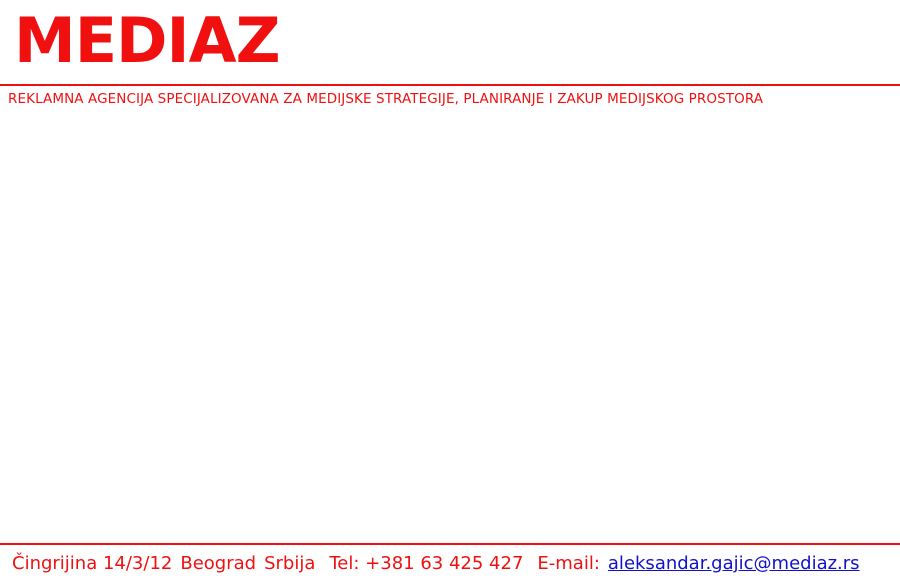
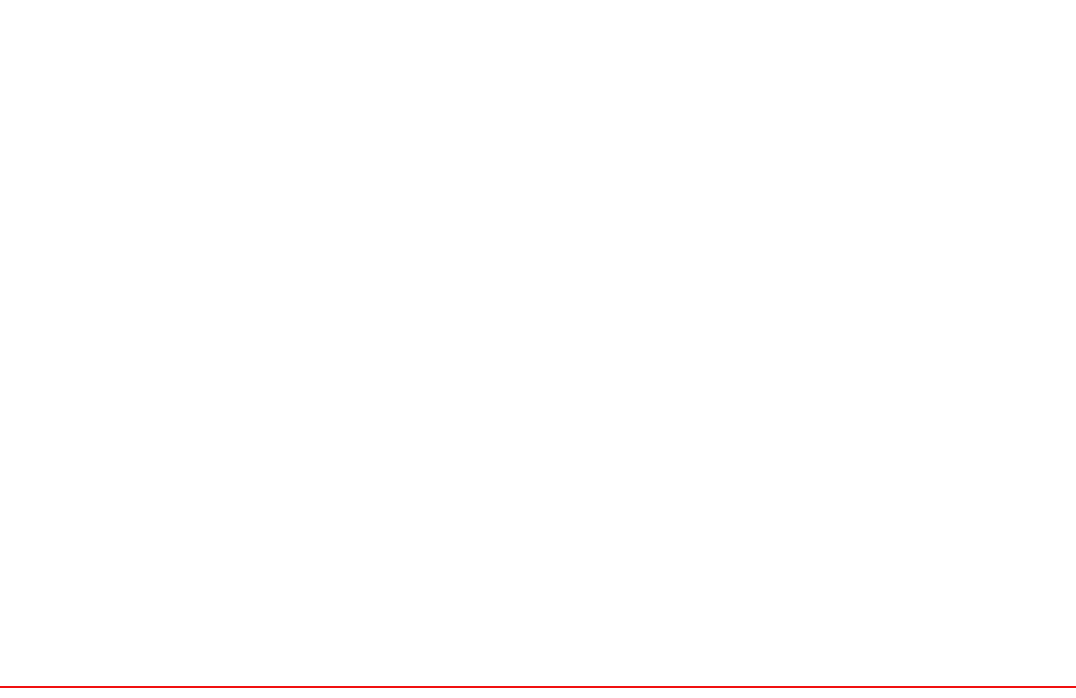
- MEDIAZ
- REKLAMNA AGENCIJA SPECIJALIZOVANA ZA MEDIJSKE STRATEGIJE, PLANIRANJE I ZAKUP MEDIJSKOG PROSTORA
- Čingrijina 14/3/12
- Beograd
- Srbija
- Tel: +381 63 425 427
- E-mail:
- aleksandar.gajic@mediaz.rs
